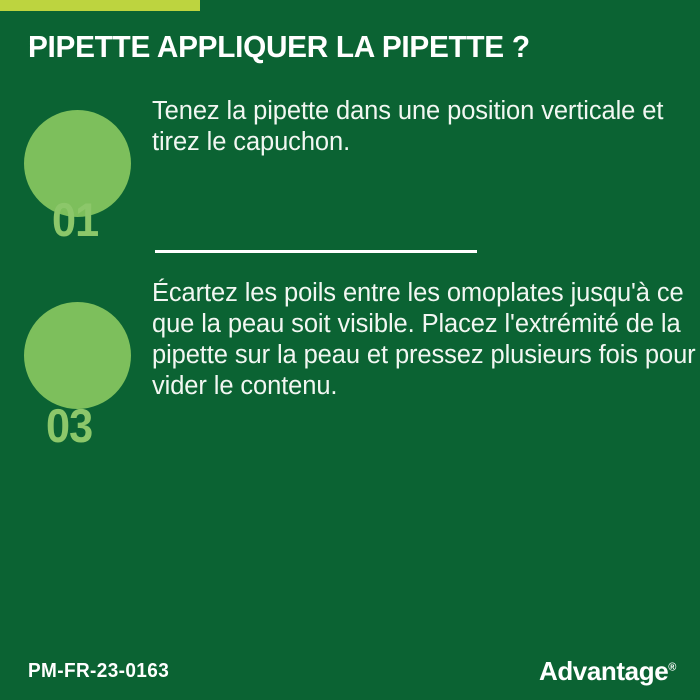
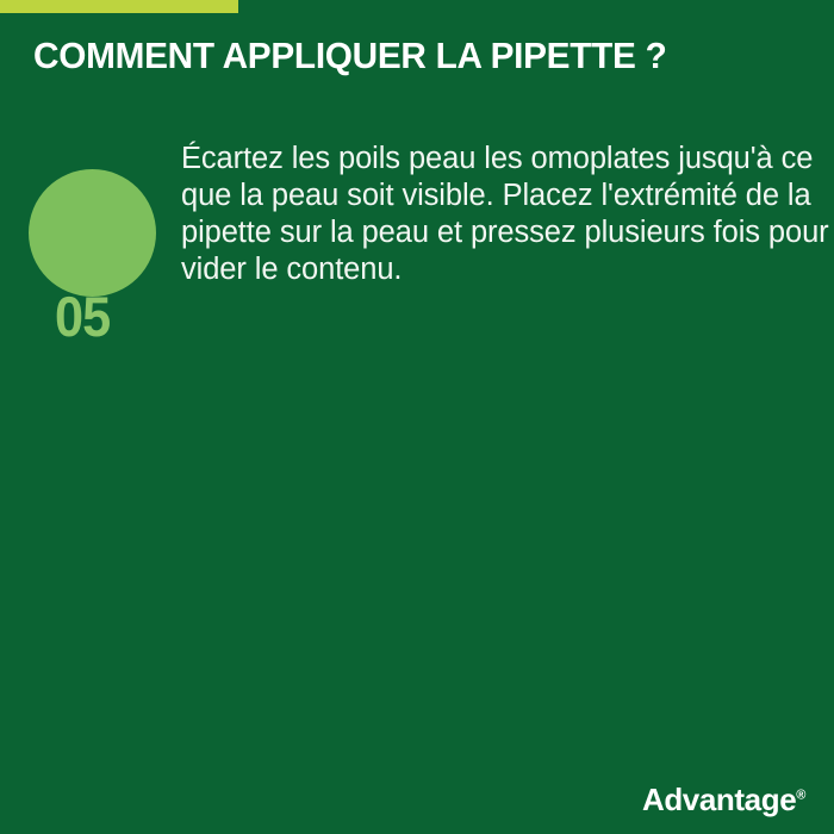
- PIPETTE APPLIQUER LA PIPETTE ?
+ COMMENT APPLIQUER LA PIPETTE ?
- 01
- Tenez la pipette dans une position verticale et tirez le capuchon.
- 03
+ 05
- Écartez les poils entre les omoplates jusqu'à ce que la peau soit visible. Placez l'extrémité de la pipette sur la peau et pressez plusieurs fois pour vider le contenu.
+ Écartez les poils peau les omoplates jusqu'à ce que la peau soit visible. Placez l'extrémité de la pipette sur la peau et pressez plusieurs fois pour vider le contenu.
- PM-FR-23-0163
  Advantage®
